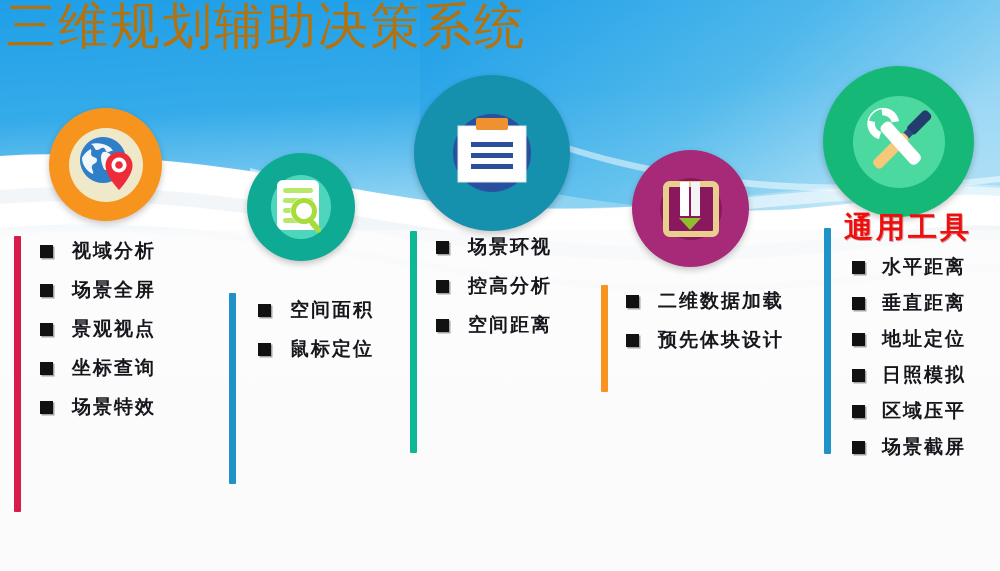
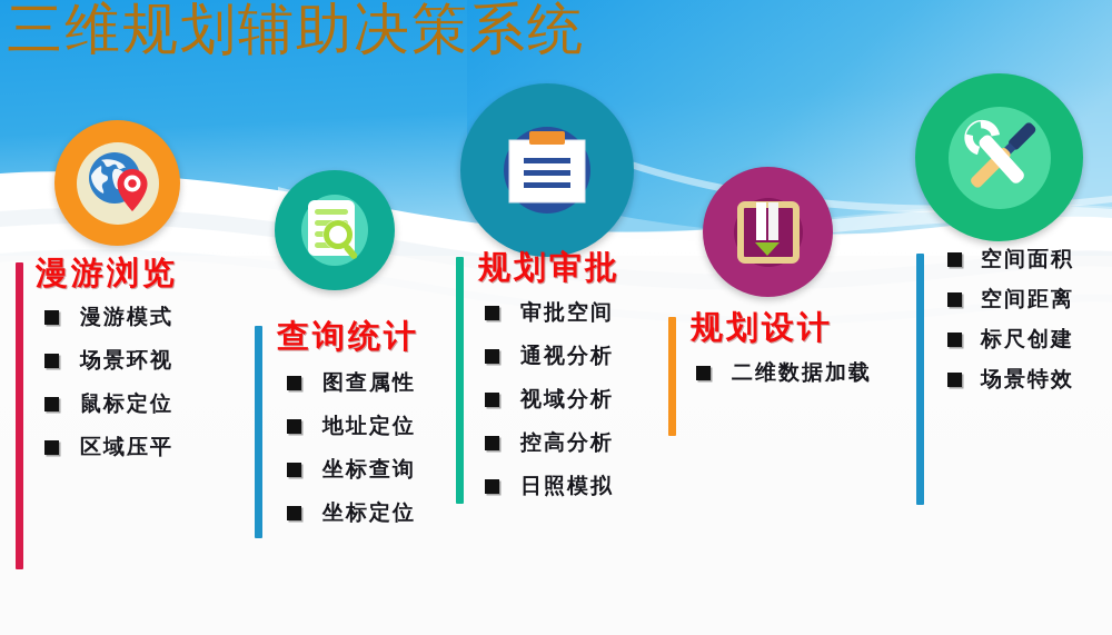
  三维规划辅助决策系统
+ 漫游浏览
+ 漫游模式
- 视域分析
+ 场景环视
- 场景全屏
- 景观视点
- 坐标查询
+ 鼠标定位
- 场景特效
+ 区域压平
+ 查询统计
+ 图查属性
- 空间面积
+ 地址定位
- 鼠标定位
+ 坐标查询
+ 坐标定位
+ 规划审批
+ 审批空间
+ 通视分析
- 场景环视
+ 视域分析
  控高分析
- 空间距离
+ 日照模拟
+ 规划设计
  二维数据加载
- 预先体块设计
- 通用工具
- 水平距离
- 垂直距离
- 地址定位
+ 空间面积
- 日照模拟
+ 空间距离
+ 标尺创建
- 区域压平
+ 场景特效
- 场景截屏
